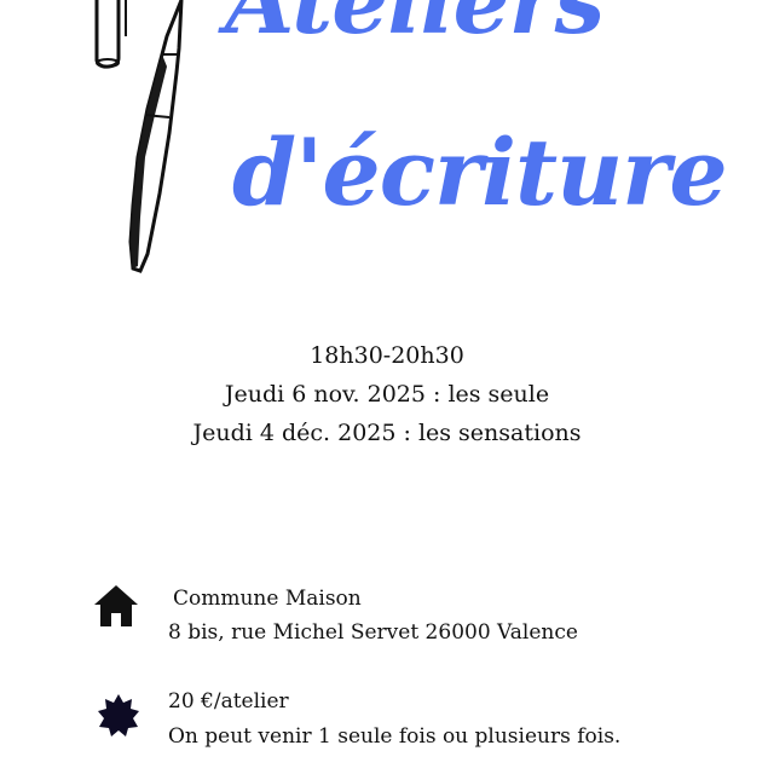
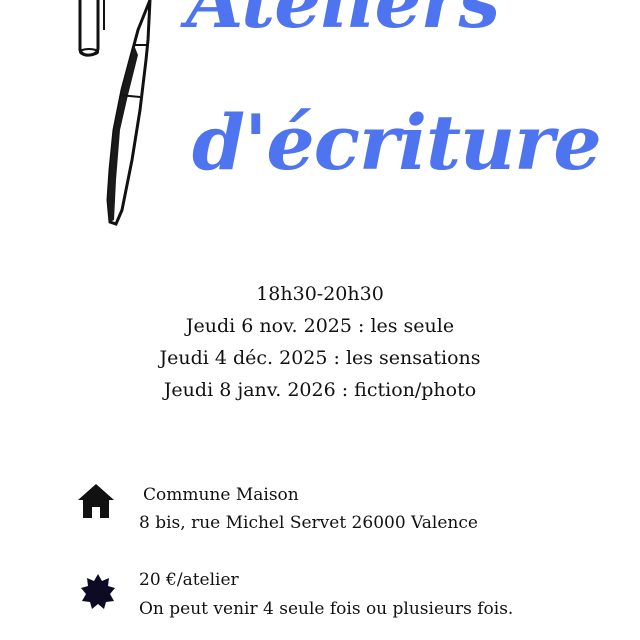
  Ateliers
  d'écriture
  18h30-20h30
  Jeudi 6 nov. 2025 : les seule
  Jeudi 4 déc. 2025 : les sensations
+ Jeudi 8 janv. 2026 : fiction/photo
  Commune Maison
  8 bis, rue Michel Servet 26000 Valence
  20 €/atelier
- On peut venir 1 seule fois ou plusieurs fois.
+ On peut venir 4 seule fois ou plusieurs fois.
